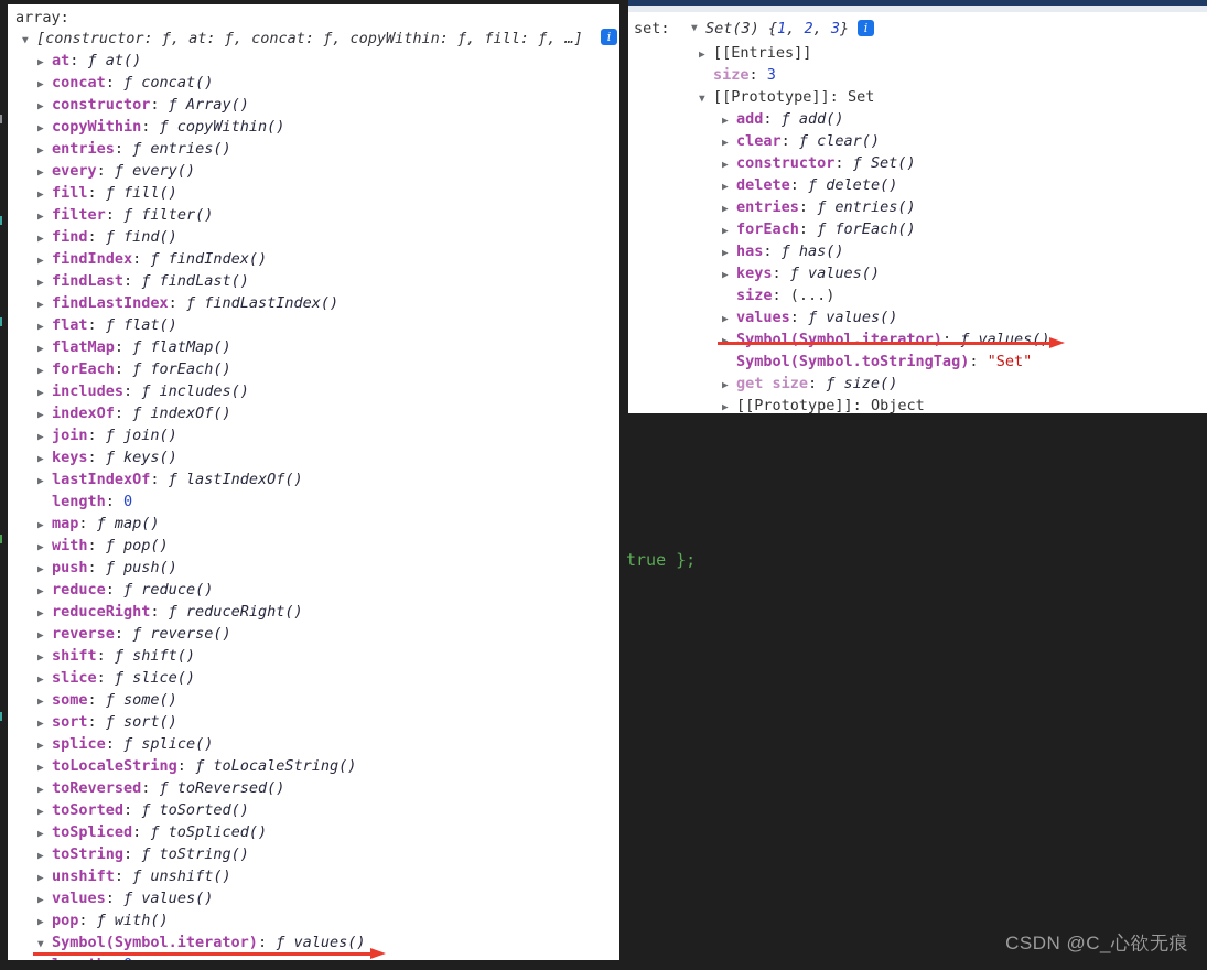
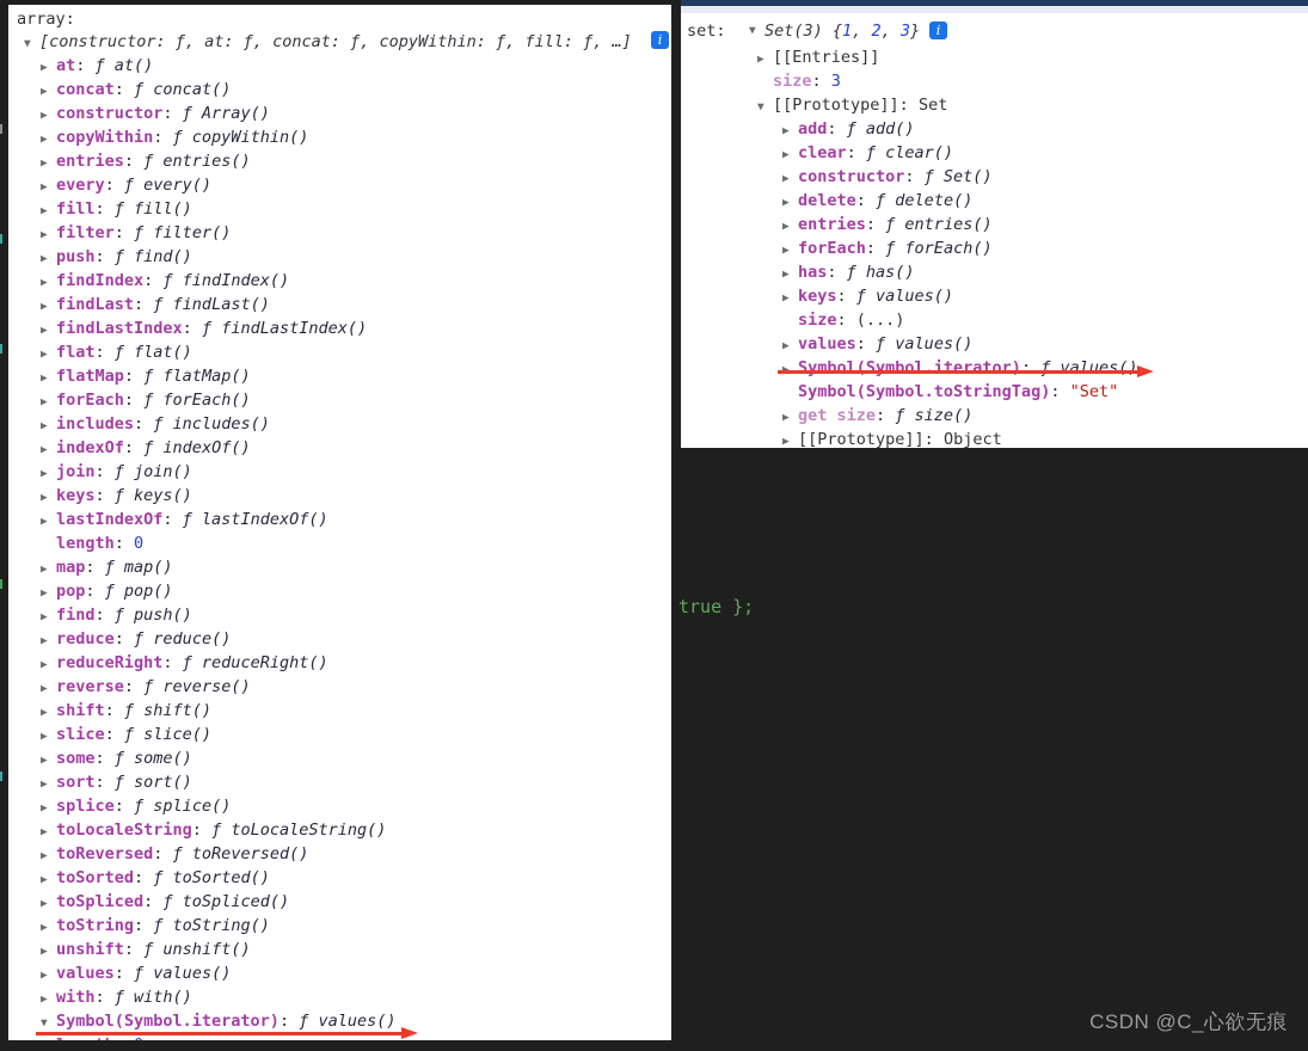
  array:
  ▼ [constructor: ƒ, at: ƒ, concat: ƒ, copyWithin: ƒ, fill: ƒ, …]
  i
  ▶ at: ƒ at()
  ▶ concat: ƒ concat()
  ▶ constructor: ƒ Array()
  ▶ copyWithin: ƒ copyWithin()
  ▶ entries: ƒ entries()
  ▶ every: ƒ every()
  ▶ fill: ƒ fill()
  ▶ filter: ƒ filter()
- ▶ find: ƒ find()
+ ▶ push: ƒ find()
  ▶ findIndex: ƒ findIndex()
  ▶ findLast: ƒ findLast()
  ▶ findLastIndex: ƒ findLastIndex()
  ▶ flat: ƒ flat()
  ▶ flatMap: ƒ flatMap()
  ▶ forEach: ƒ forEach()
  ▶ includes: ƒ includes()
  ▶ indexOf: ƒ indexOf()
  ▶ join: ƒ join()
  ▶ keys: ƒ keys()
  ▶ lastIndexOf: ƒ lastIndexOf()
  length: 0
  ▶ map: ƒ map()
- ▶ with: ƒ pop()
+ ▶ pop: ƒ pop()
- ▶ push: ƒ push()
+ ▶ find: ƒ push()
  ▶ reduce: ƒ reduce()
  ▶ reduceRight: ƒ reduceRight()
  ▶ reverse: ƒ reverse()
  ▶ shift: ƒ shift()
  ▶ slice: ƒ slice()
  ▶ some: ƒ some()
  ▶ sort: ƒ sort()
  ▶ splice: ƒ splice()
  ▶ toLocaleString: ƒ toLocaleString()
  ▶ toReversed: ƒ toReversed()
  ▶ toSorted: ƒ toSorted()
  ▶ toSpliced: ƒ toSpliced()
  ▶ toString: ƒ toString()
  ▶ unshift: ƒ unshift()
  ▶ values: ƒ values()
- ▶ pop: ƒ with()
+ ▶ with: ƒ with()
  ▼ Symbol(Symbol.iterator): ƒ values()
  set:
  ▼
  Set(3) {1, 2, 3}
  i
  ▶ [[Entries]]
  size: 3
  ▼ [[Prototype]]: Set
  ▶ add: ƒ add()
  ▶ clear: ƒ clear()
  ▶ constructor: ƒ Set()
  ▶ delete: ƒ delete()
  ▶ entries: ƒ entries()
  ▶ forEach: ƒ forEach()
  ▶ has: ƒ has()
  ▶ keys: ƒ values()
  size: (...)
  ▶ values: ƒ values()
  Symbol(Symbol.iterator): ƒ values()
  Symbol(Symbol.toStringTag): "Set"
  ▶ get size: ƒ size()
  ▶ [[Prototype]]: Object
  true };
  CSDN @C_心欲无痕
